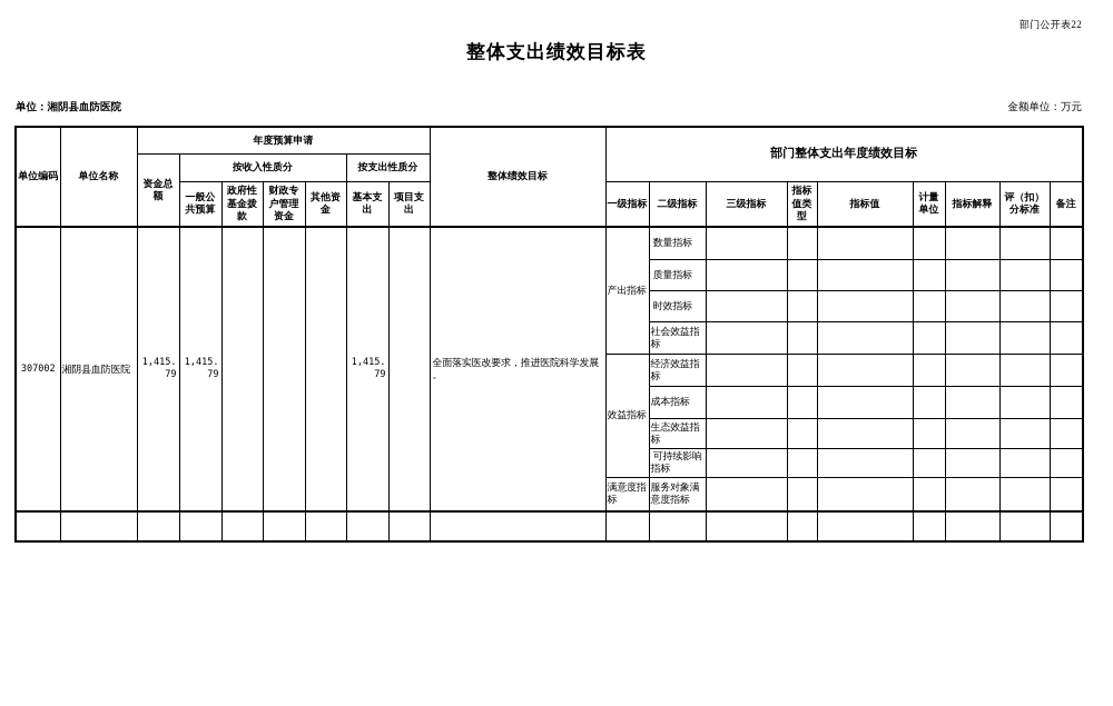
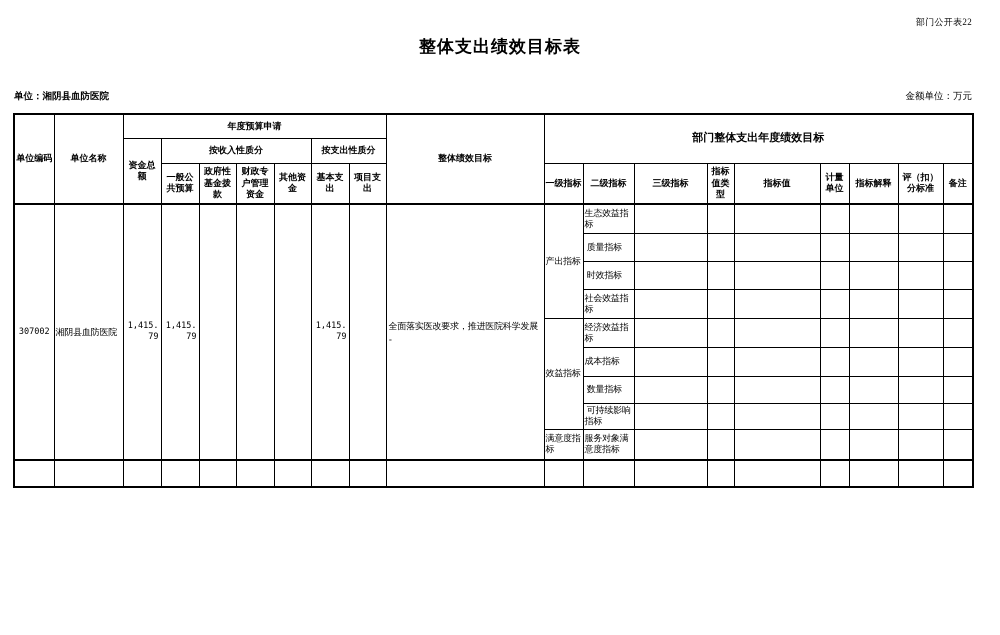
  部门公开表22
  整体支出绩效目标表
  单位：湘阴县血防医院
  金额单位：万元
  单位编码	单位名称	年度预算申请	整体绩效目标	部门整体支出年度绩效目标
  资金总额	按收入性质分	按支出性质分
  一般公共预算	政府性基金拨款	财政专户管理资金	其他资金	基本支出	项目支出	一级指标	二级指标	三级指标	指标值类型	指标值	计量单位	指标解释	评（扣）分标准	备注
- 307002	湘阴县血防医院	1,415.79	1,415.79				1,415.79		全面落实医改要求，推进医院科学发展。	产出指标	数量指标
+ 307002	湘阴县血防医院	1,415.79	1,415.79				1,415.79		全面落实医改要求，推进医院科学发展。	产出指标	生态效益指标
  质量指标
  时效指标
  社会效益指标
  效益指标	经济效益指标
  成本指标
- 生态效益指标
+ 数量指标
  可持续影响指标
  满意度指标	服务对象满意度指标
